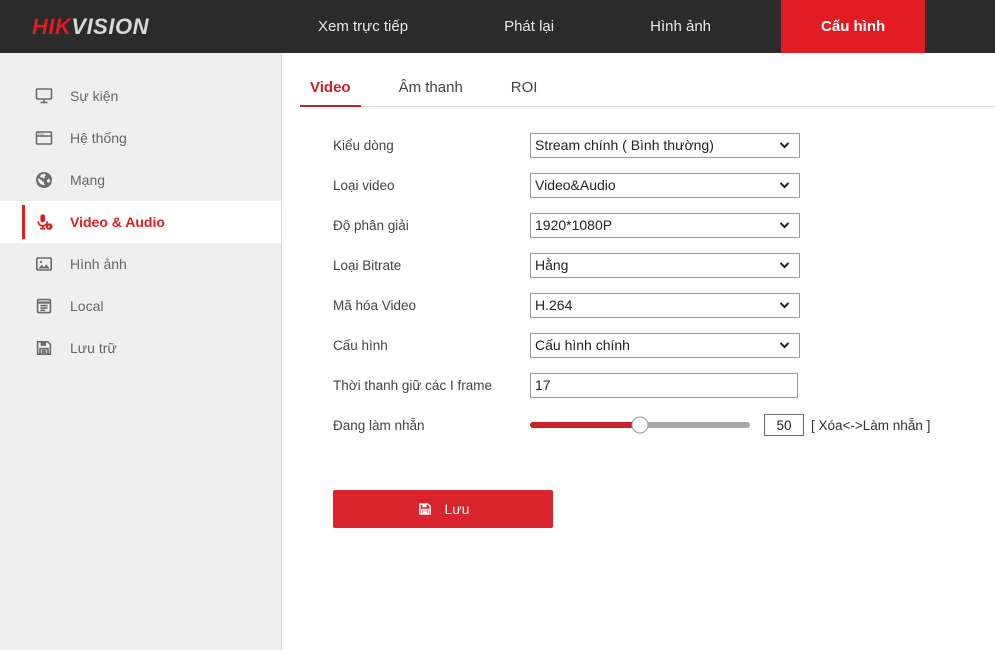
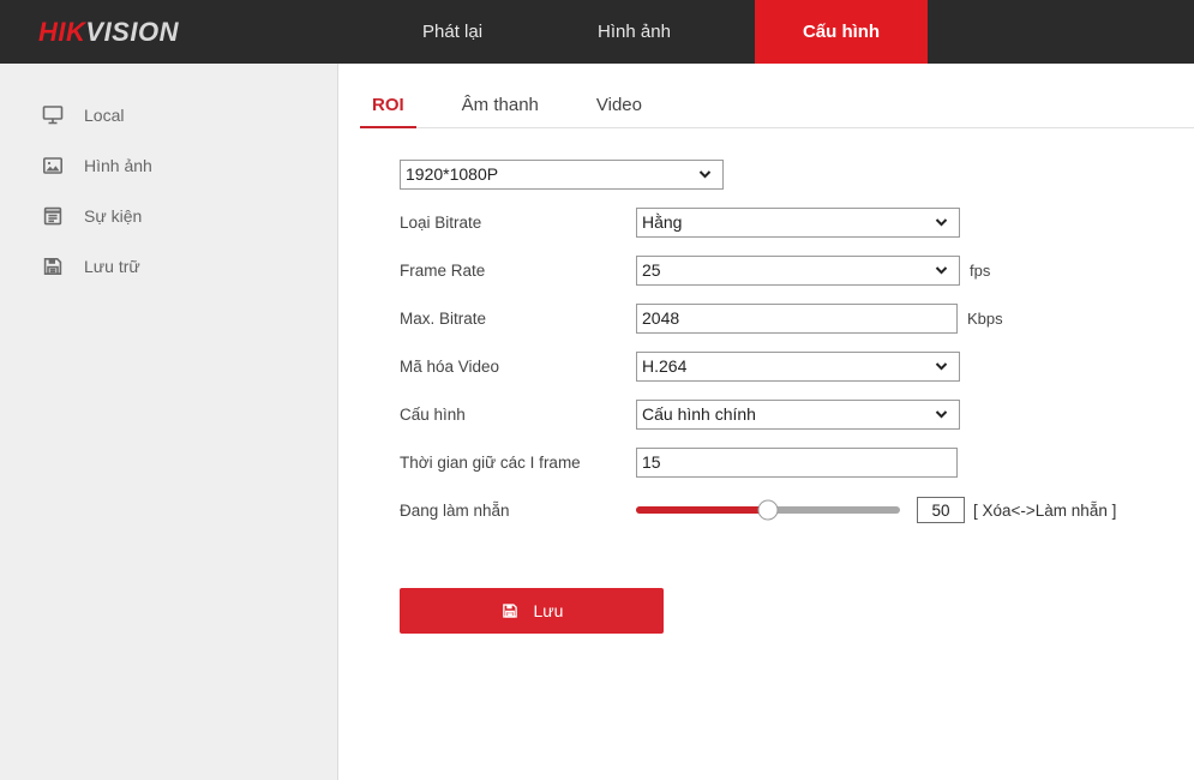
  HIK
  VISION
- Xem trực tiếp
  Phát lại
  Hình ảnh
  Cấu hình
- Sự kiện
+ Local
- Hệ thống
- Mạng
- Video & Audio
  Hình ảnh
- Local
+ Sự kiện
  Lưu trữ
- Video
+ ROI
  Âm thanh
- ROI
+ Video
- Kiểu dòng
- Stream chính ( Bình thường)
- Loại video
- Video&Audio
- Độ phân giải
  1920*1080P
  Loại Bitrate
  Hằng
+ Frame Rate
+ 25
+ fps
+ Max. Bitrate
+ 2048
+ Kbps
  Mã hóa Video
  H.264
  Cấu hình
  Cấu hình chính
- Thời thanh giữ các I frame
+ Thời gian giữ các I frame
- 17
+ 15
  Đang làm nhẵn
  50
  [ Xóa<->Làm nhẵn ]
  Lưu
